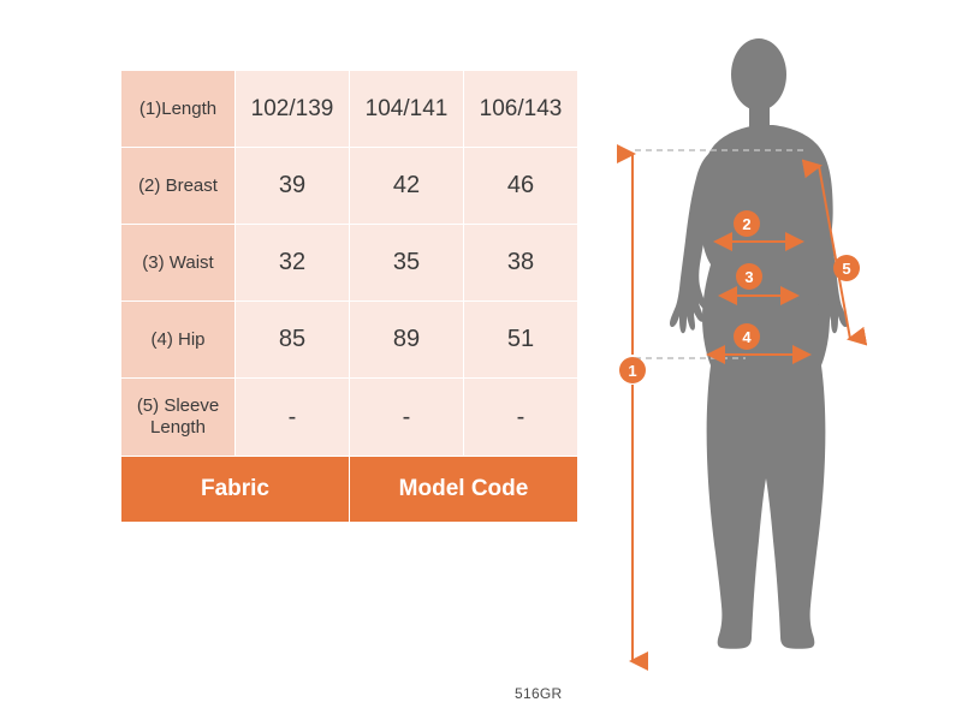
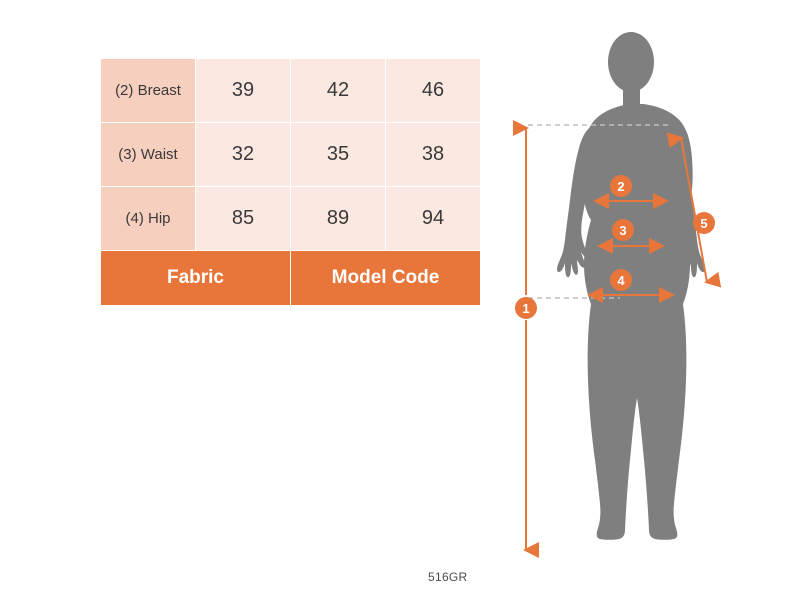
- (1)Length	102/139	104/141	106/143
  (2) Breast	39	42	46
  (3) Waist	32	35	38
- (4) Hip	85	89	51
+ (4) Hip	85	89	94
- (5) Sleeve Length	-	-	-
  Fabric	Model Code
  516GR
  1
  2
  3
  4
  5
